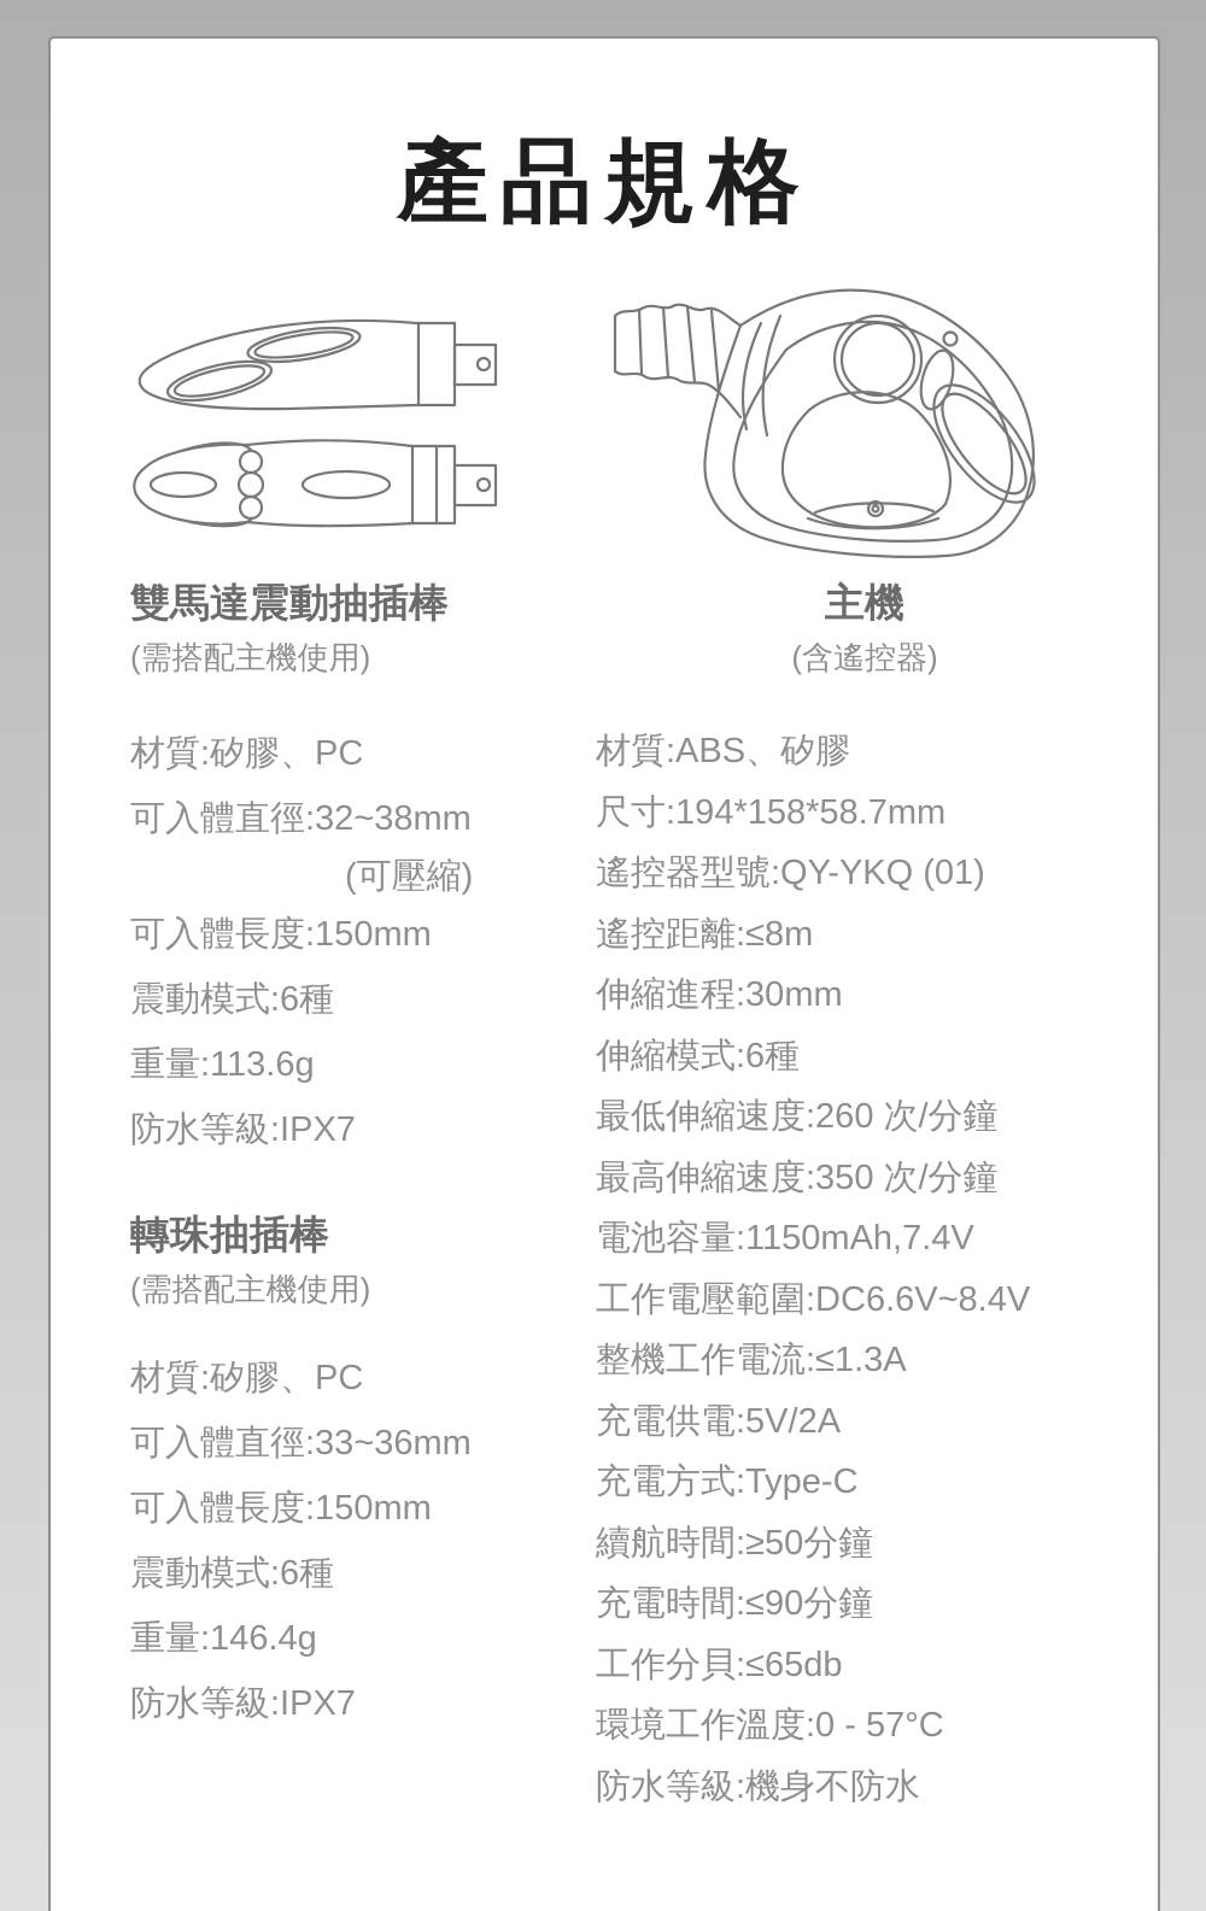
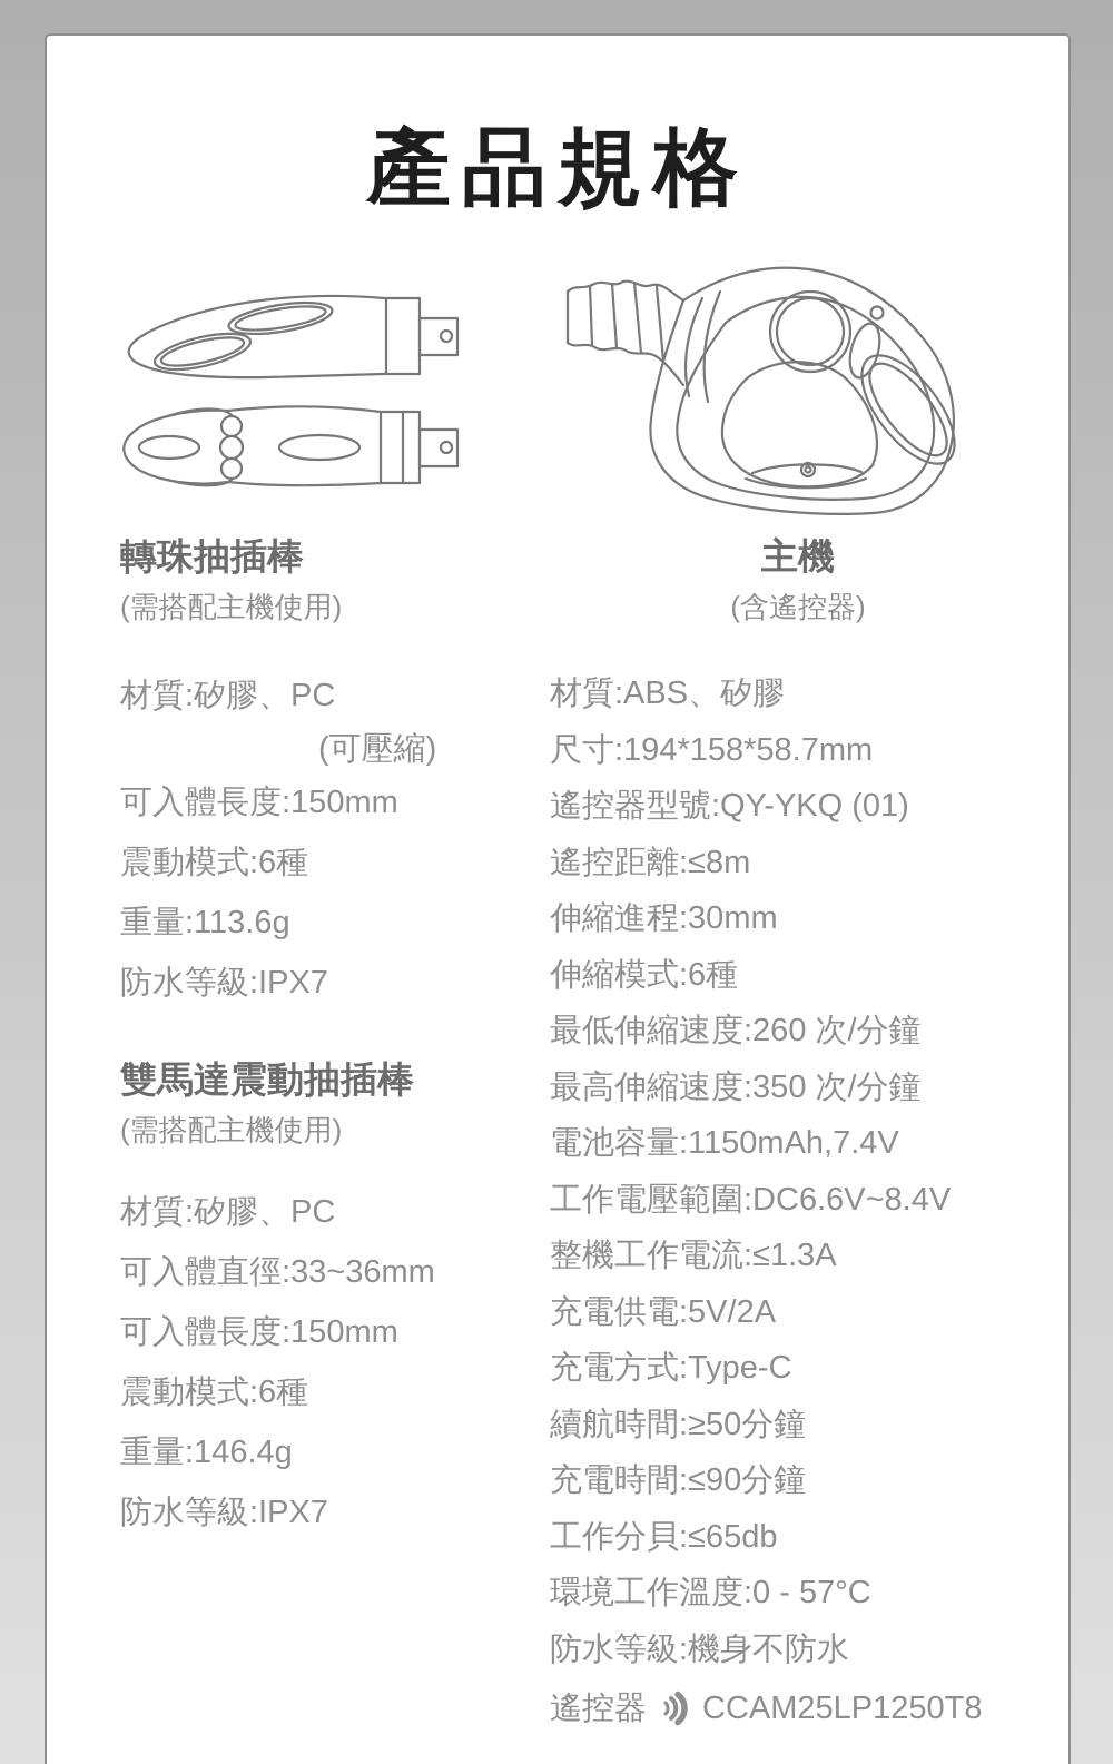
  產品規格
- 雙馬達震動抽插棒
+ 轉珠抽插棒
  (需搭配主機使用)
  材質:矽膠、PC
- 可入體直徑:32~38mm
  (可壓縮)
  可入體長度:150mm
  震動模式:6種
  重量:113.6g
  防水等級:IPX7
- 轉珠抽插棒
+ 雙馬達震動抽插棒
  (需搭配主機使用)
  材質:矽膠、PC
  可入體直徑:33~36mm
  可入體長度:150mm
  震動模式:6種
  重量:146.4g
  防水等級:IPX7
  主機
  (含遙控器)
  材質:ABS、矽膠
  尺寸:194*158*58.7mm
  遙控器型號:QY-YKQ (01)
  遙控距離:≤8m
  伸縮進程:30mm
  伸縮模式:6種
  最低伸縮速度:260 次/分鐘
  最高伸縮速度:350 次/分鐘
  電池容量:1150mAh,7.4V
  工作電壓範圍:DC6.6V~8.4V
  整機工作電流:≤1.3A
  充電供電:5V/2A
  充電方式:Type-C
  續航時間:≥50分鐘
  充電時間:≤90分鐘
  工作分貝:≤65db
  環境工作溫度:0 - 57°C
  防水等級:機身不防水
+ 遙控器
+ CCAM25LP1250T8
